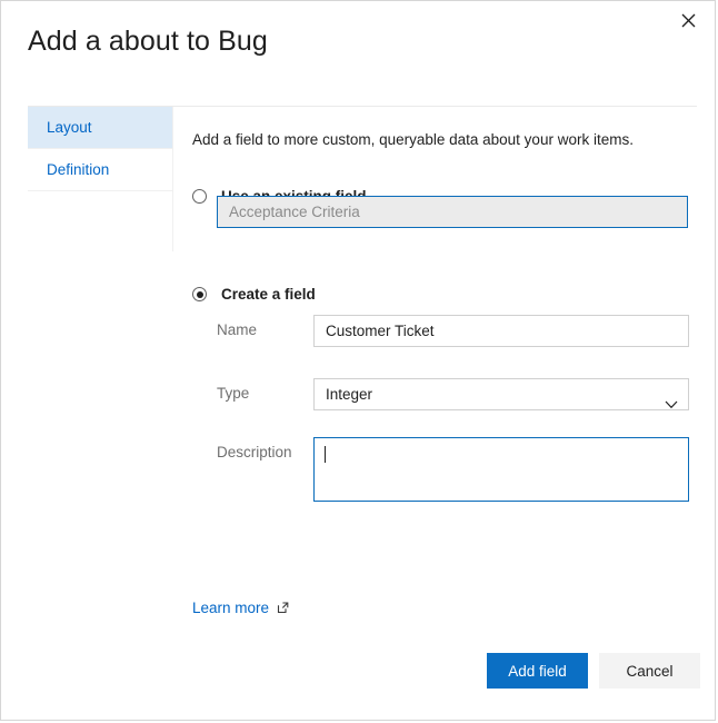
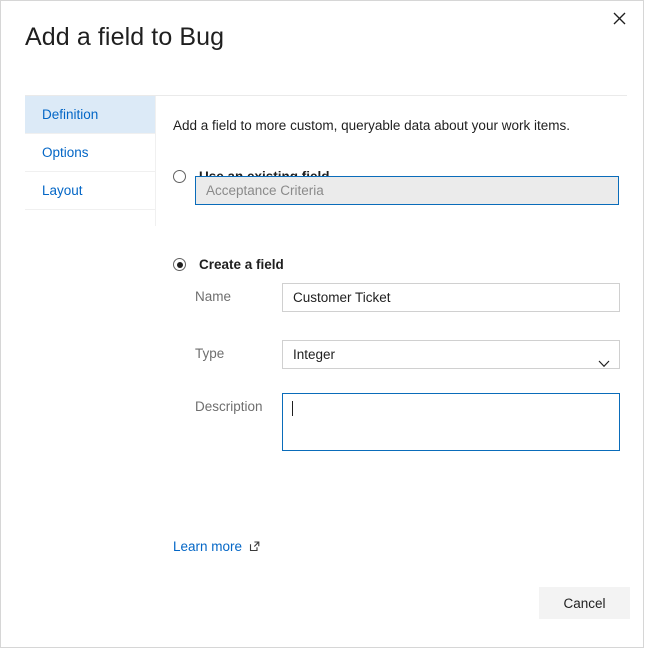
- Add a about to Bug
+ Add a field to Bug
- Layout
+ Definition
+ Options
- Definition
+ Layout
  Add a field to more custom, queryable data about your work items.
  Acceptance Criteria
  Create a field
  Name
  Customer Ticket
  Type
  Integer
  Description
  Learn more
- Add field
  Cancel
